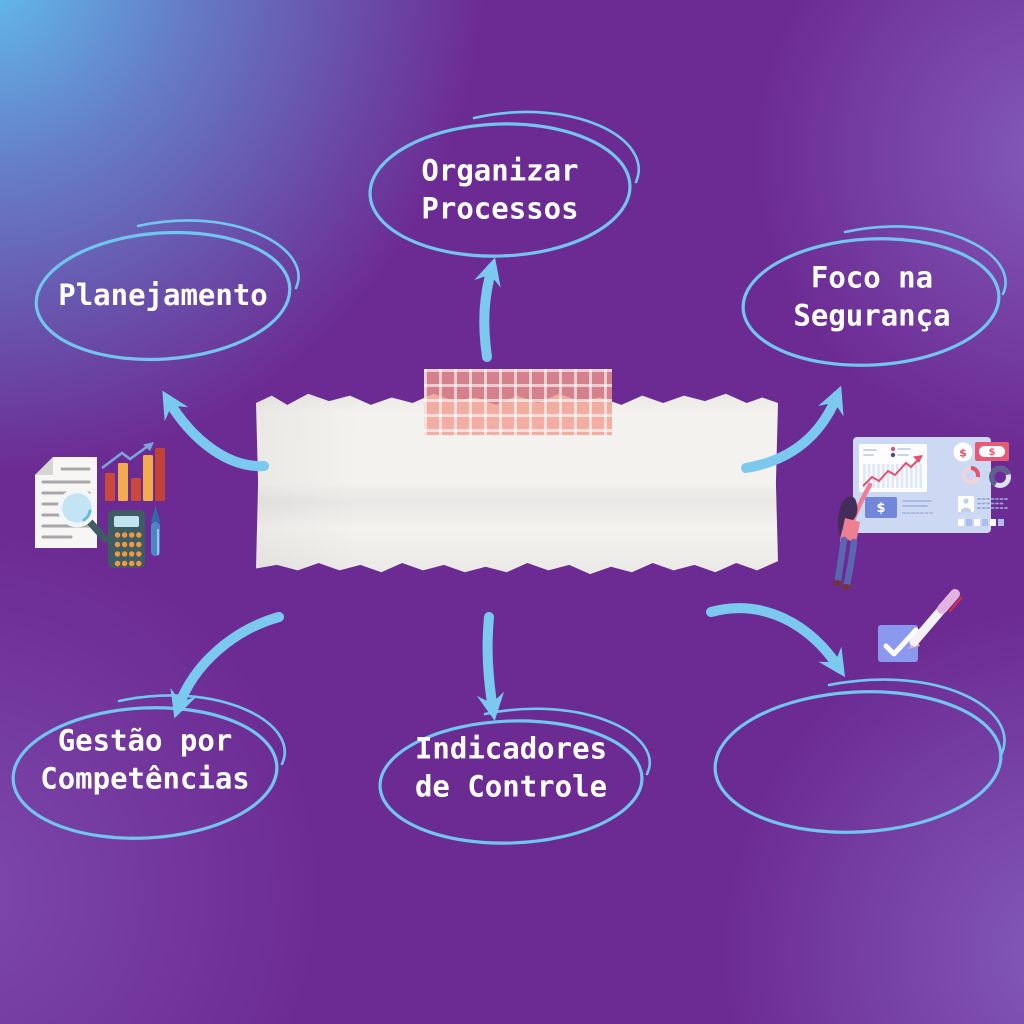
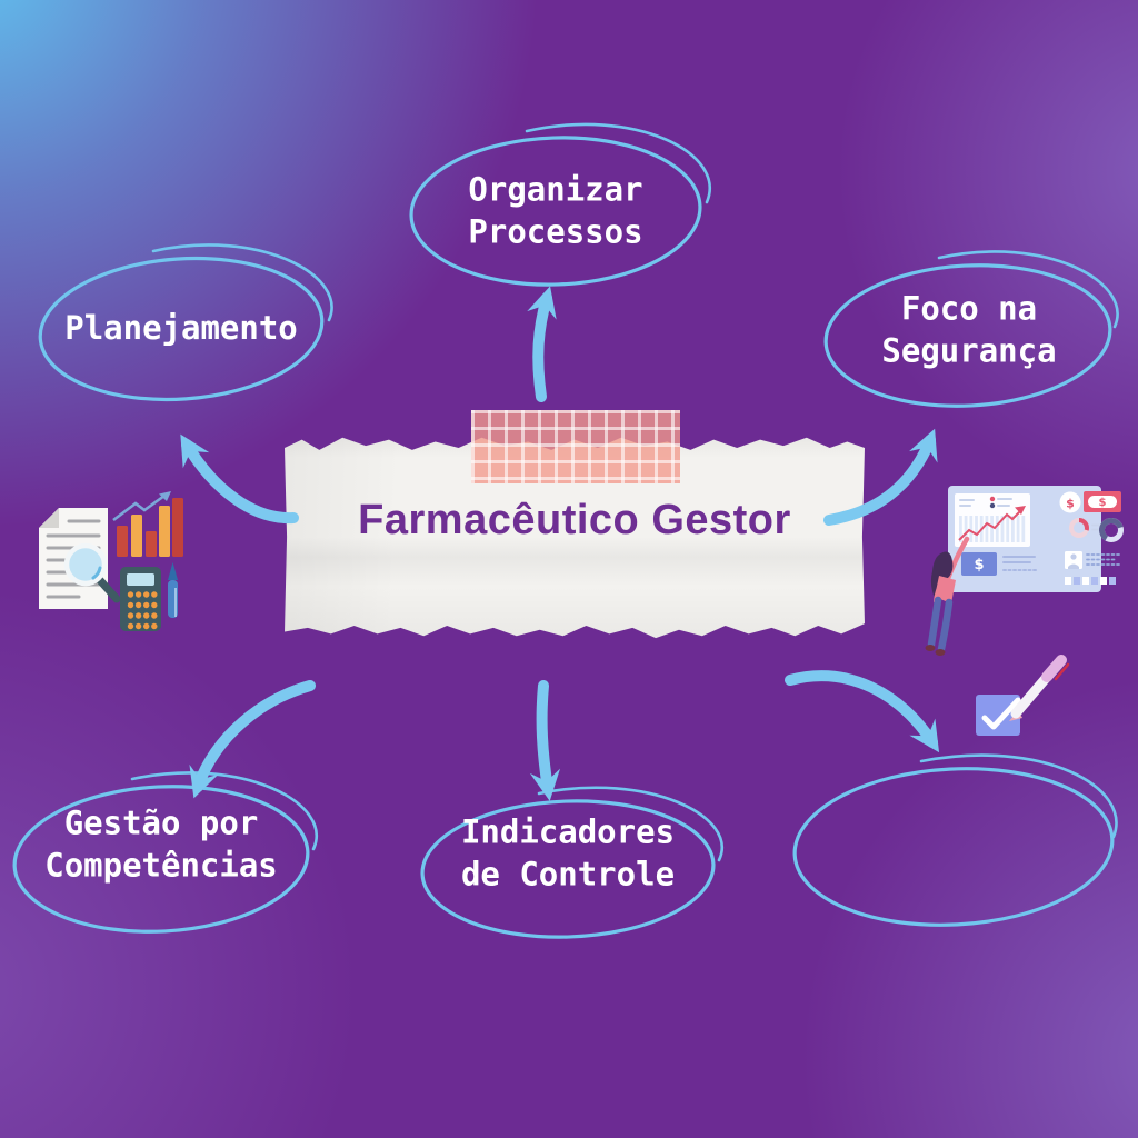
  $
  $
  $
+ Farmacêutico Gestor
  Organizar
  Processos
  Planejamento
  Foco na
  Segurança
  Gestão por
  Competências
  Indicadores
  de Controle
